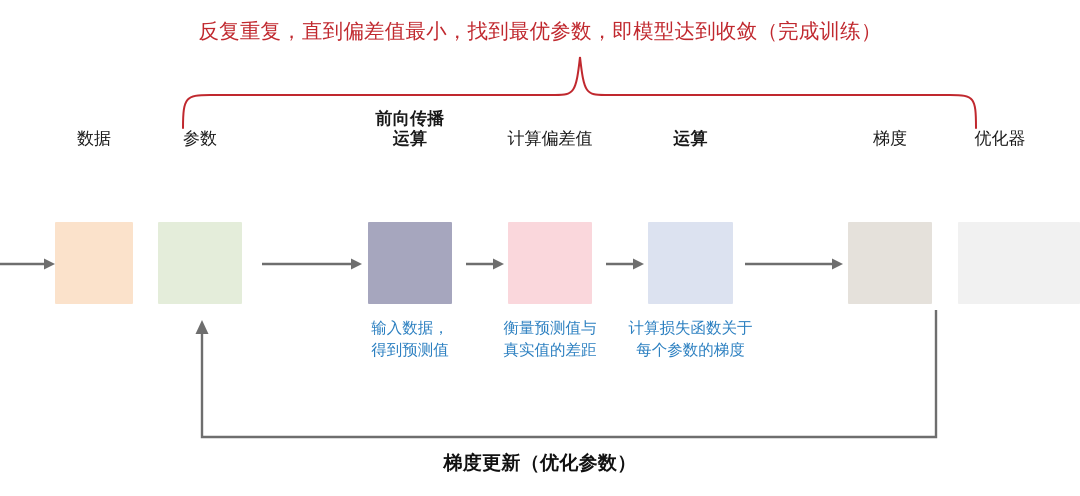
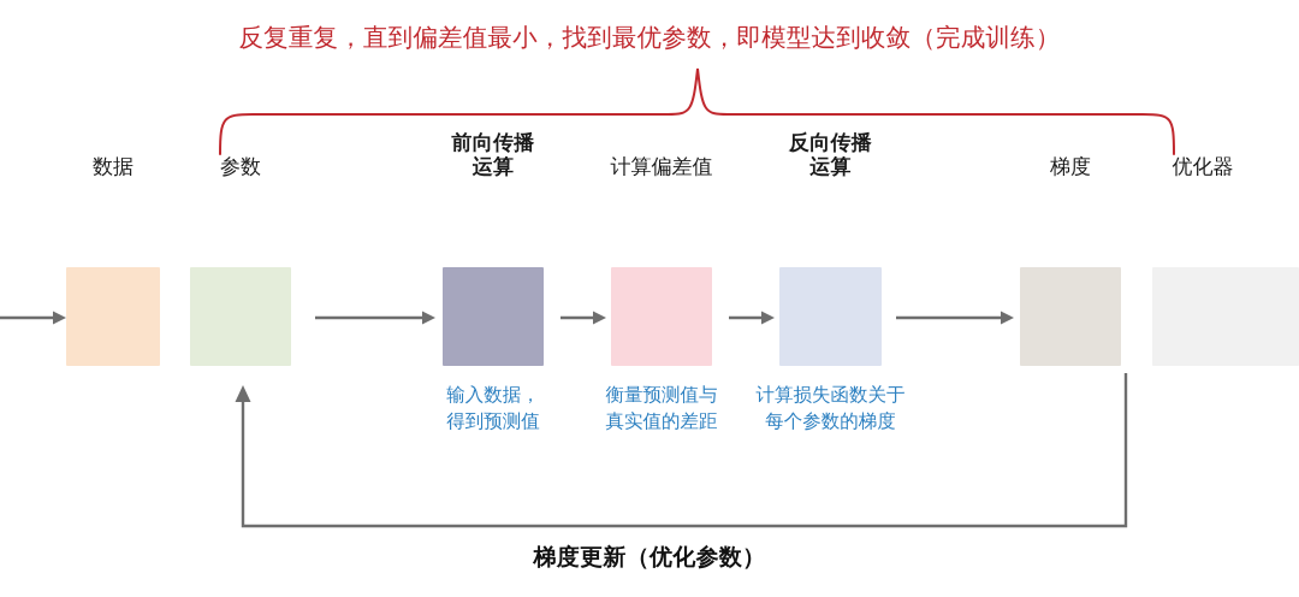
  反复重复，直到偏差值最小，找到最优参数，即模型达到收敛（完成训练）
  数据
  参数
  前向传播
  运算
  输入数据，
  得到预测值
  计算偏差值
  衡量预测值与
  真实值的差距
+ 反向传播
  运算
  计算损失函数关于
  每个参数的梯度
  梯度
  优化器
  梯度更新（优化参数）
